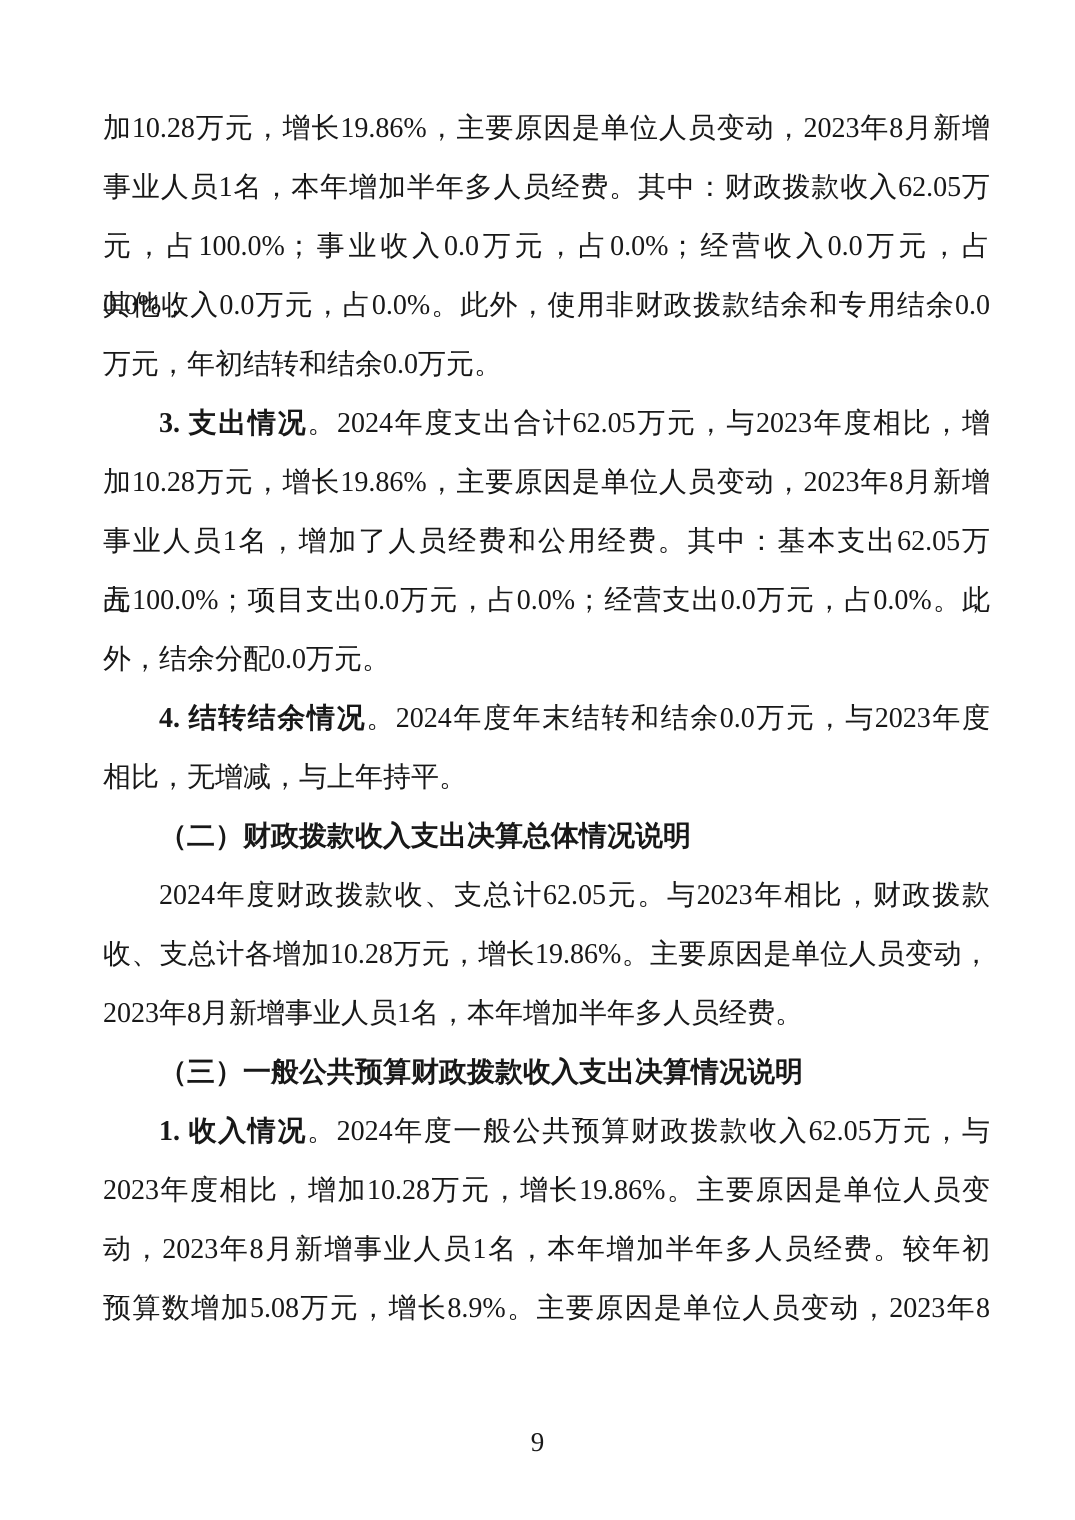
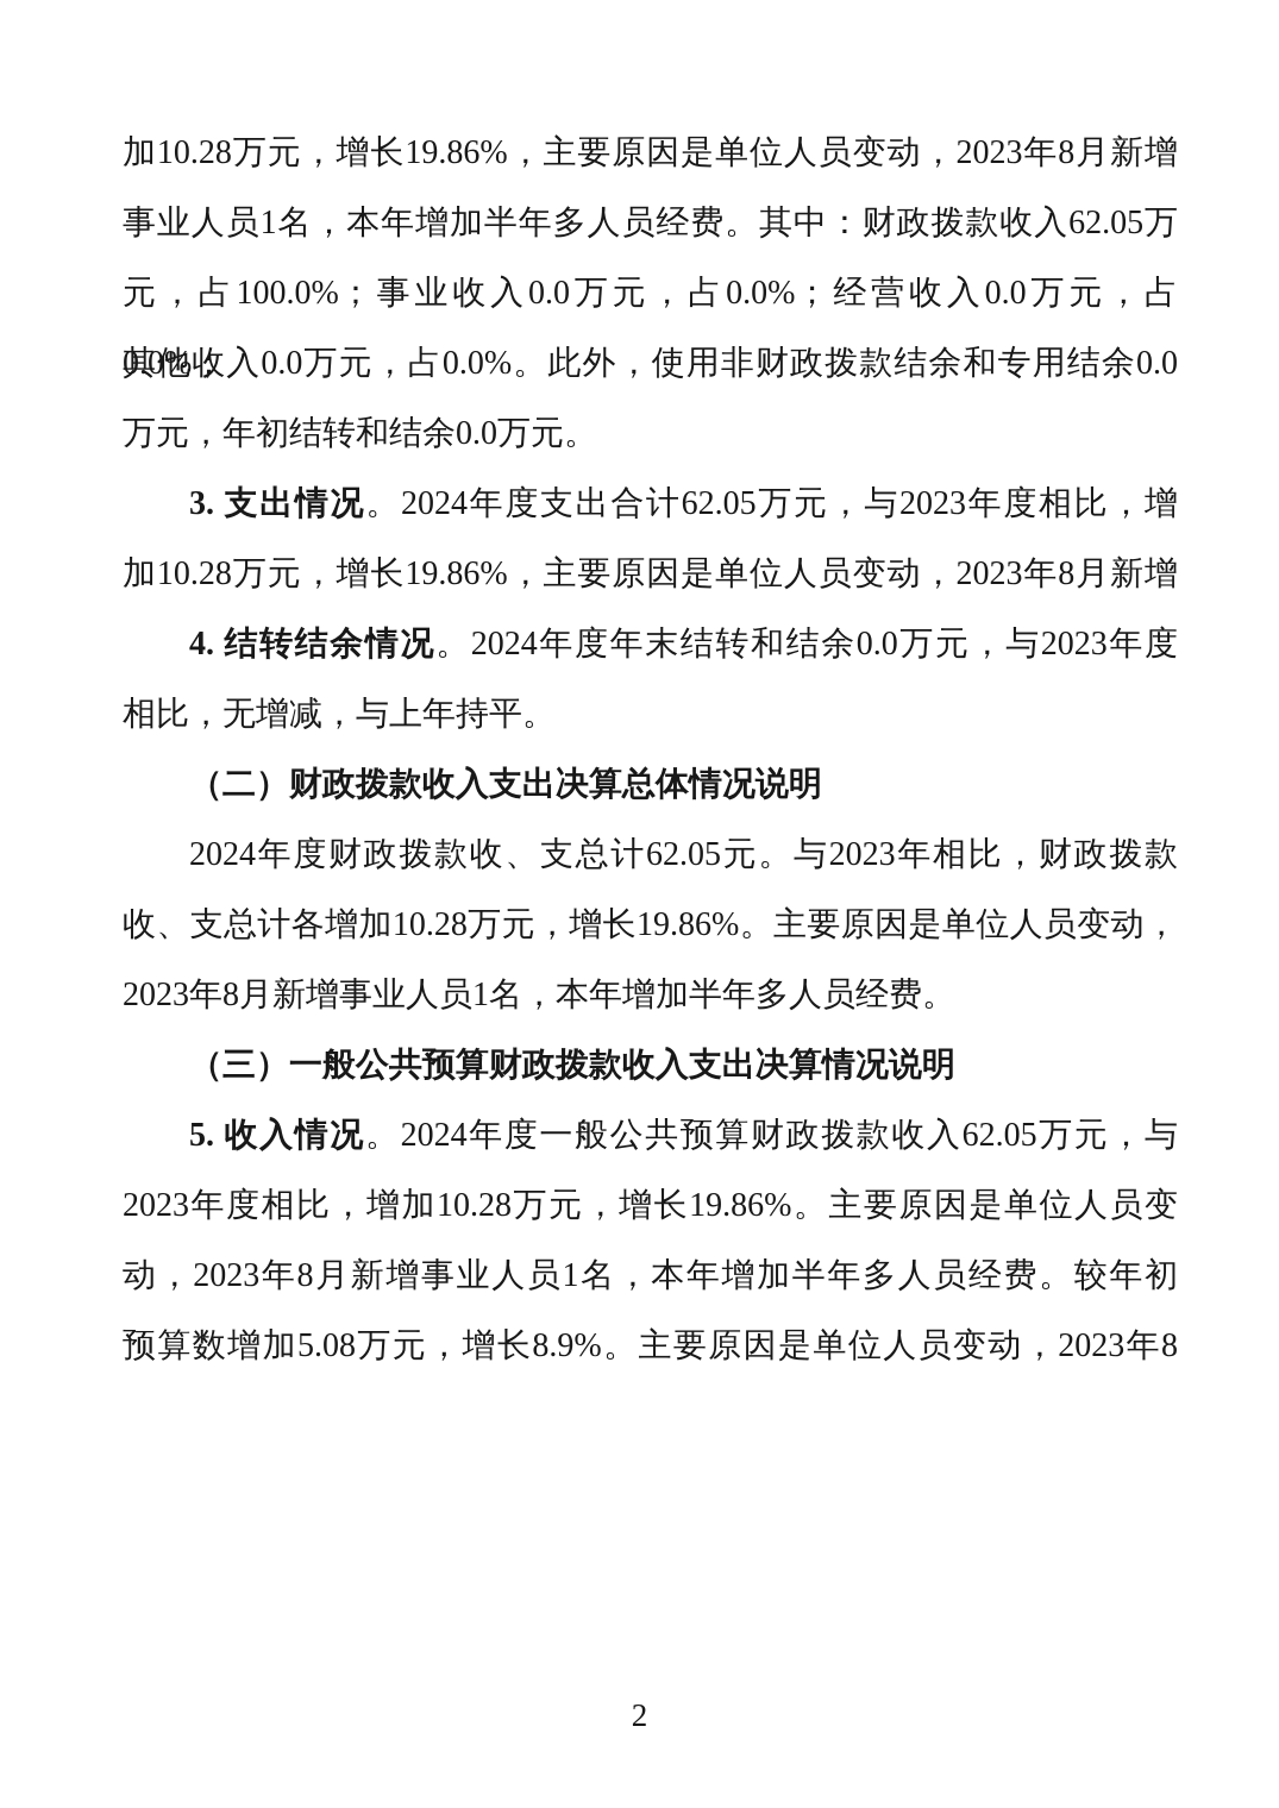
  加10.28万元，增长19.86%，主要原因是单位人员变动，2023年8月新增
  事业人员1名，本年增加半年多人员经费。其中：财政拨款收入62.05万
  元，占100.0%；事业收入0.0万元，占0.0%；经营收入0.0万元，占0.0%；
  其他收入0.0万元，占0.0%。此外，使用非财政拨款结余和专用结余0.0
  万元，年初结转和结余0.0万元。
  3. 支出情况。2024年度支出合计62.05万元，与2023年度相比，增
  加10.28万元，增长19.86%，主要原因是单位人员变动，2023年8月新增
- 事业人员1名，增加了人员经费和公用经费。其中：基本支出62.05万元，
- 占100.0%；项目支出0.0万元，占0.0%；经营支出0.0万元，占0.0%。此
- 外，结余分配0.0万元。
  4. 结转结余情况。2024年度年末结转和结余0.0万元，与2023年度
  相比，无增减，与上年持平。
  （二）财政拨款收入支出决算总体情况说明
  2024年度财政拨款收、支总计62.05元。与2023年相比，财政拨款
  收、支总计各增加10.28万元，增长19.86%。主要原因是单位人员变动，
  2023年8月新增事业人员1名，本年增加半年多人员经费。
  （三）一般公共预算财政拨款收入支出决算情况说明
- 1. 收入情况。2024年度一般公共预算财政拨款收入62.05万元，与
+ 5. 收入情况。2024年度一般公共预算财政拨款收入62.05万元，与
  2023年度相比，增加10.28万元，增长19.86%。主要原因是单位人员变
  动，2023年8月新增事业人员1名，本年增加半年多人员经费。较年初
  预算数增加5.08万元，增长8.9%。主要原因是单位人员变动，2023年8
- 9
+ 2
